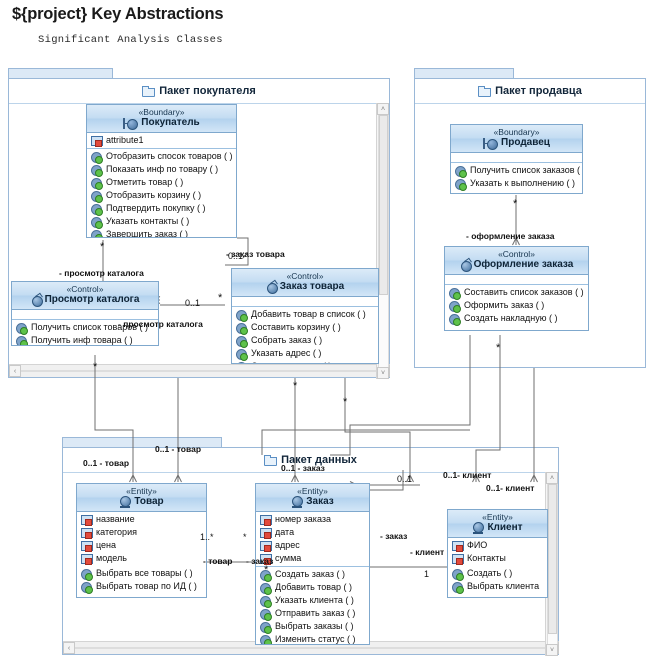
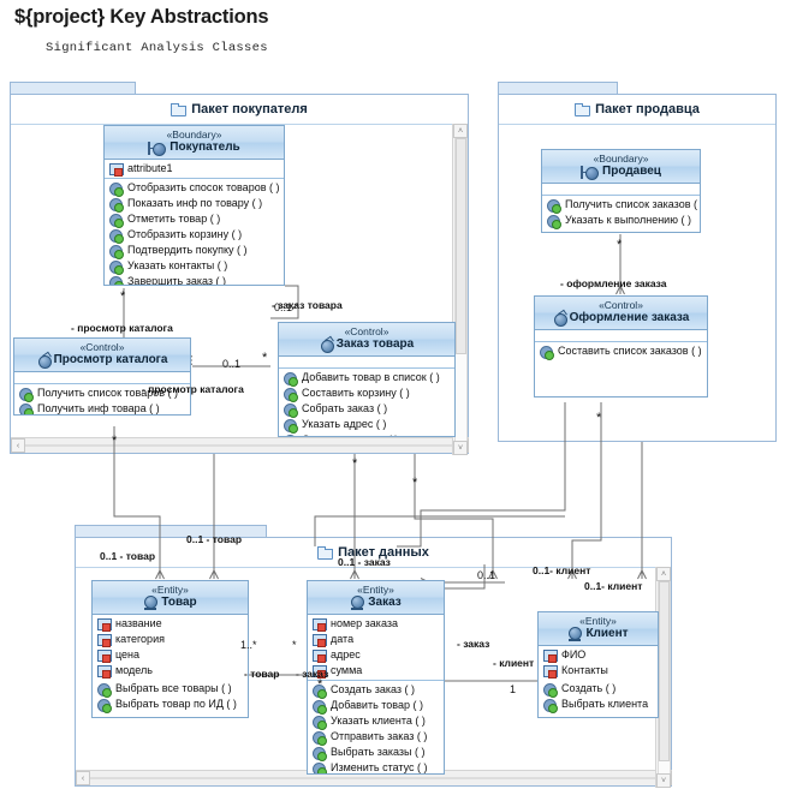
  ${project} Key Abstractions
  Significant Analysis Classes
  Пакет покупателя
  Пакет продавца
  Пакет данных
  «Boundary»
  Покупатель
  attribute1
  Отобразить спосок товаров ( )
  Показать инф по товару ( )
  Отметить товар ( )
  Отобразить корзину ( )
  Подтвердить покупку ( )
  Указать контакты ( )
  Завершить заказ ( )
  «Control»
  Просмотр каталога
  Получить список товаров ( )
  Получить инф товара ( )
  «Control»
  Заказ товара
  Добавить товар в список ( )
  Составить корзину ( )
  Собрать заказ ( )
  Указать адрес ( )
  «Boundary»
  Продавец
  Получить список заказов (
  Указать к выполнению ( )
  «Control»
  Оформление заказа
  Составить список заказов ( )
- Оформить заказ ( )
- Создать накладную ( )
  «Entity»
  Товар
  название
  категория
  цена
  модель
  Выбрать все товары ( )
  Выбрать товар по ИД ( )
  «Entity»
  Заказ
  номер заказа
  дата
  адрес
  сумма
  Создать заказ ( )
  Добавить товар ( )
  Указать клиента ( )
  Отправить заказ ( )
  Выбрать заказы ( )
  Изменить статус ( )
  «Entity»
  Клиент
  ФИО
  Контакты
  Создать ( )
  Выбрать клиента
  - просмотр каталога
  - просмотр каталога
  - заказ товара
  - оформление заказа
  0..1 - товар
  0..1 - товар
  0..1 - заказ
  0..1- клиент
  0..1- клиент
  - товар
  - заказ
  - заказ
  - клиент
  0..1
  0..1
  0..1
  1..*
  *
  *
  1
  *
  *
  *
  *
  *
  *
  *
